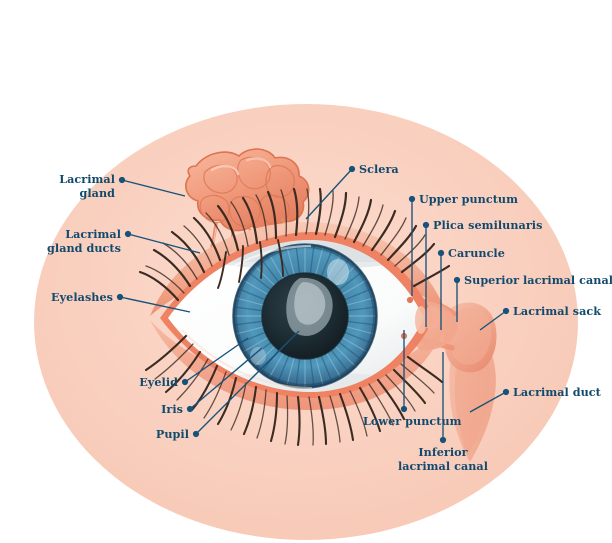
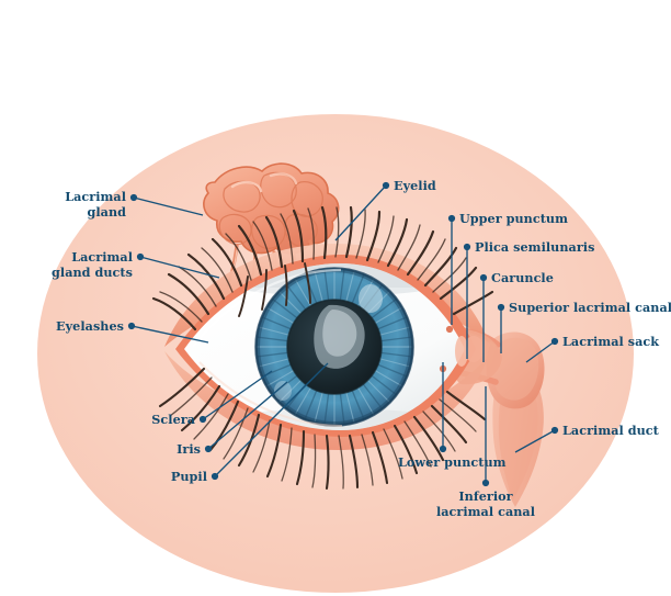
  Lacrimal
  gland
  Lacrimal
  gland ducts
  Eyelashes
- Eyelid
+ Sclera
  Iris
  Pupil
- Sclera
+ Eyelid
  Upper punctum
  Plica semilunaris
  Caruncle
  Superior lacrimal canal
  Lacrimal sack
  Lacrimal duct
  Lower punctum
  Inferior
  lacrimal canal
